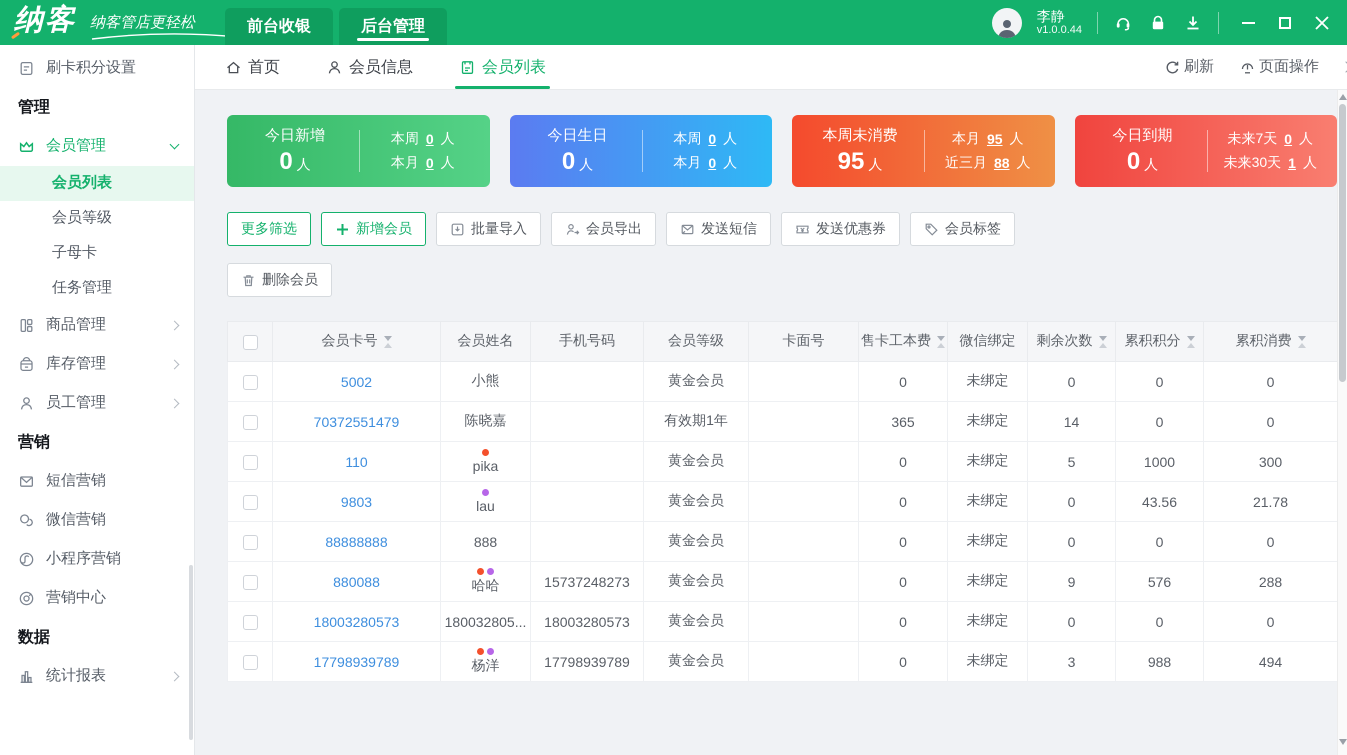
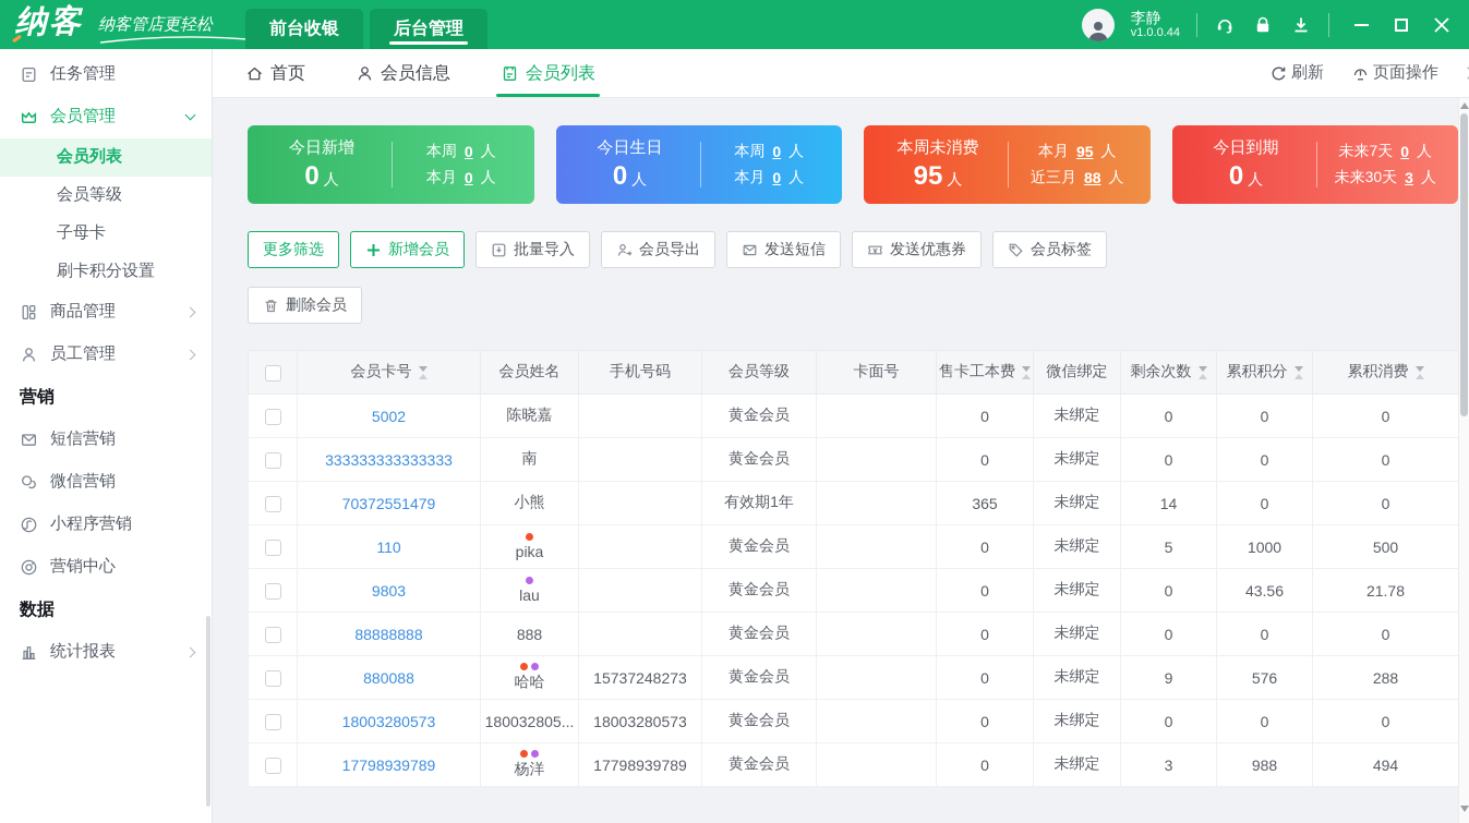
  纳客
  纳客管店更轻松
  前台收银
  后台管理
  李静
  v1.0.0.44
- 刷卡积分设置
+ 任务管理
- 管理
  会员管理
  会员列表
  会员等级
  子母卡
- 任务管理
+ 刷卡积分设置
  商品管理
- 库存管理
  员工管理
  营销
  短信营销
  微信营销
  小程序营销
  营销中心
  数据
  统计报表
  首页
  会员信息
  会员列表
  刷新
  页面操作
  今日新增
  0 人
  本周
  0
  人
  本月
  0
  人
  今日生日
  0 人
  本周
  0
  人
  本月
  0
  人
  本周未消费
  95 人
  本月
  95
  人
  近三月
  88
  人
  今日到期
  0 人
  未来7天
  0
  人
  未来30天
- 1
+ 3
  人
  更多筛选
  新增会员
  批量导入
  会员导出
  发送短信
  发送优惠券
  会员标签
  删除会员
  	会员卡号	会员姓名	手机号码	会员等级	卡面号	售卡工本费	微信绑定	剩余次数	累积积分	累积消费
- 	5002	小熊		黄金会员		0	未绑定	0	0	0
+ 	5002	陈晓嘉		黄金会员		0	未绑定	0	0	0
+ 	333333333333333	南		黄金会员		0	未绑定	0	0	0
- 	70372551479	陈晓嘉		有效期1年		365	未绑定	14	0	0
+ 	70372551479	小熊		有效期1年		365	未绑定	14	0	0
- 	110	pika		黄金会员		0	未绑定	5	1000	300
+ 	110	pika		黄金会员		0	未绑定	5	1000	500
  	9803	lau		黄金会员		0	未绑定	0	43.56	21.78
  	88888888	888		黄金会员		0	未绑定	0	0	0
  	880088	哈哈	15737248273	黄金会员		0	未绑定	9	576	288
  	18003280573	180032805...	18003280573	黄金会员		0	未绑定	0	0	0
  	17798939789	杨洋	17798939789	黄金会员		0	未绑定	3	988	494
